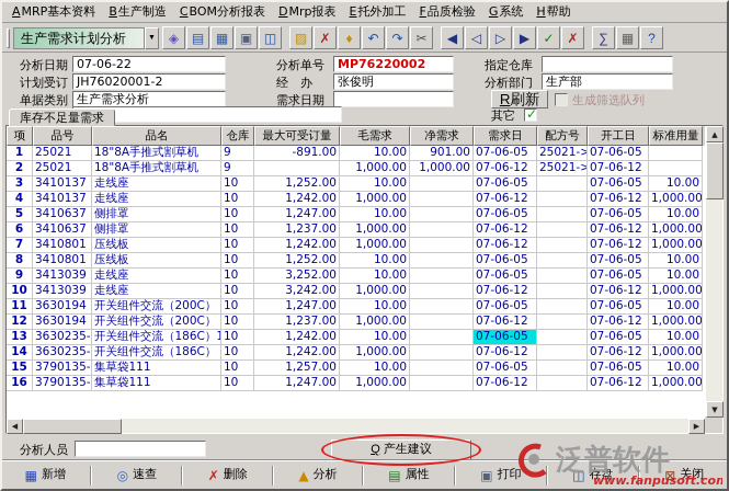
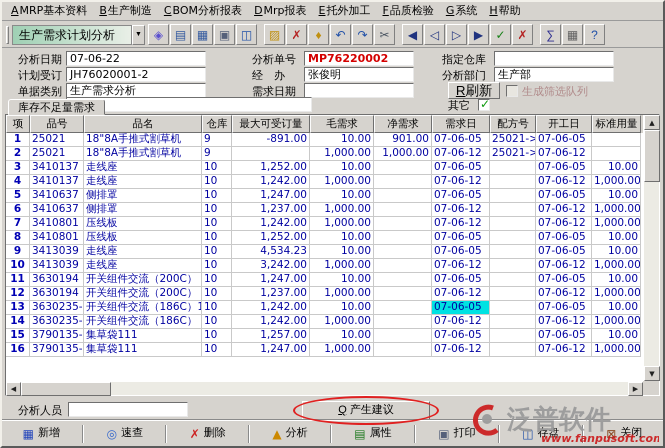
  AMRP基本资料
  B生产制造
  CBOM分析报表
  DMrp报表
  E托外加工
  F品质检验
  G系统
  H帮助
  生产需求计划分析
  ◈
  ▤
  ▦
  ▣
  ◫
  ▨
  ✗
  ♦
  ↶
  ↷
  ✂
  ◀
  ◁
  ▷
  ▶
  ✓
  ✗
  ∑
  ▦
  ?
  分析日期
  07-06-22
  分析单号
  MP76220002
  指定仓库
  计划受订
  JH76020001-2
  经 办
  张俊明
  分析部门
  生产部
  单据类别
  生产需求分析
  需求日期
  R刷新
  生成筛选队列
  其它
  库存不足量需求
  项
  品号
  品名
  仓库
  最大可受订量
  毛需求
  净需求
  需求日
  配方号
  开工日
  标准用量
  1
  25021
  18"8A手推式割草机
  9
  -891.00
  10.00
  901.00
  07-06-05
  25021->
  07-06-05
  2
  25021
  18"8A手推式割草机
  9
  1,000.00
  1,000.00
  07-06-12
  25021->
  07-06-12
  3
  3410137
  走线座
  10
  1,252.00
  10.00
  07-06-05
  07-06-05
  10.00
  4
  3410137
  走线座
  10
  1,242.00
  1,000.00
  07-06-12
  07-06-12
  1,000.00
  5
  3410637
  侧排罩
  10
  1,247.00
  10.00
  07-06-05
  07-06-05
  10.00
  6
  3410637
  侧排罩
  10
  1,237.00
  1,000.00
  07-06-12
  07-06-12
  1,000.00
  7
  3410801
  压线板
  10
  1,242.00
  1,000.00
  07-06-12
  07-06-12
  1,000.00
  8
  3410801
  压线板
  10
  1,252.00
  10.00
  07-06-05
  07-06-05
  10.00
  9
  3413039
  走线座
  10
- 3,252.00
+ 4,534.23
  10.00
  07-06-05
  07-06-05
  10.00
  10
  3413039
  走线座
  10
  3,242.00
  1,000.00
  07-06-12
  07-06-12
  1,000.00
  11
  3630194
  开关组件交流（200C）
  10
  1,247.00
  10.00
  07-06-05
  07-06-05
  10.00
  12
  3630194
  开关组件交流（200C）
  10
  1,237.00
  1,000.00
  07-06-12
  07-06-12
  1,000.00
  13
  3630235-
  开关组件交流（186C）1
  10
  1,242.00
  10.00
  07-06-05
  07-06-05
  10.00
  14
  3630235-
  开关组件交流（186C）
  10
  1,242.00
  1,000.00
  07-06-12
  07-06-12
  1,000.00
  15
  3790135-
  集草袋111
  10
  1,257.00
  10.00
  07-06-05
  07-06-05
  10.00
  16
  3790135-
  集草袋111
  10
  1,247.00
  1,000.00
  07-06-12
  07-06-12
  1,000.00
  ▲
  ▼
  ◀
  ▶
  分析人员
  Q 产生建议
  ▦
  新增
  ◎
  速查
  ✗
  删除
  ▲
  分析
  ▤
  属性
  ▣
  打印
  ◫
  存盘
  ⊠
  关闭
  泛普软件
  www.fanpusoft.com
